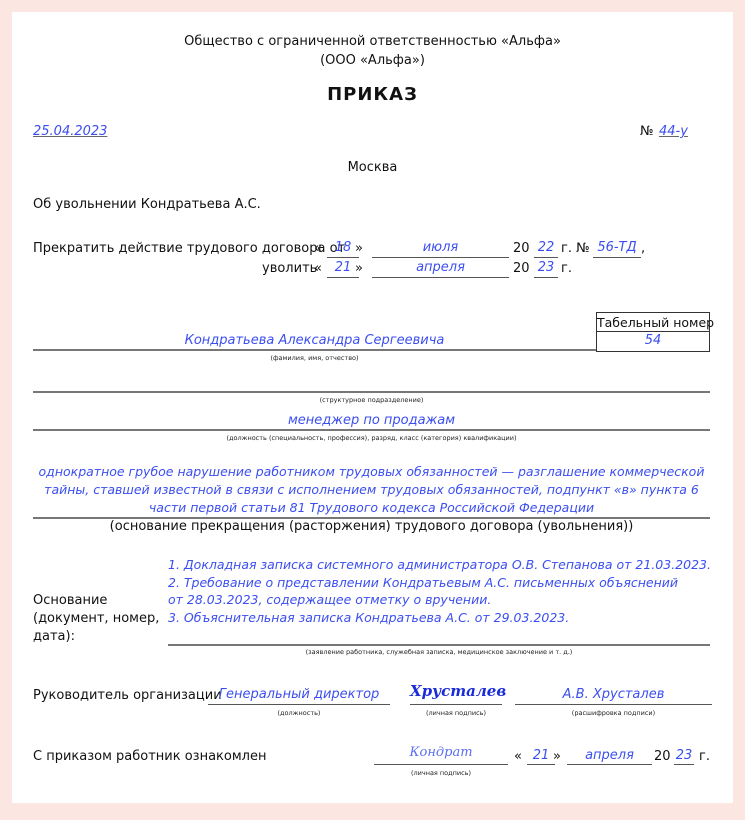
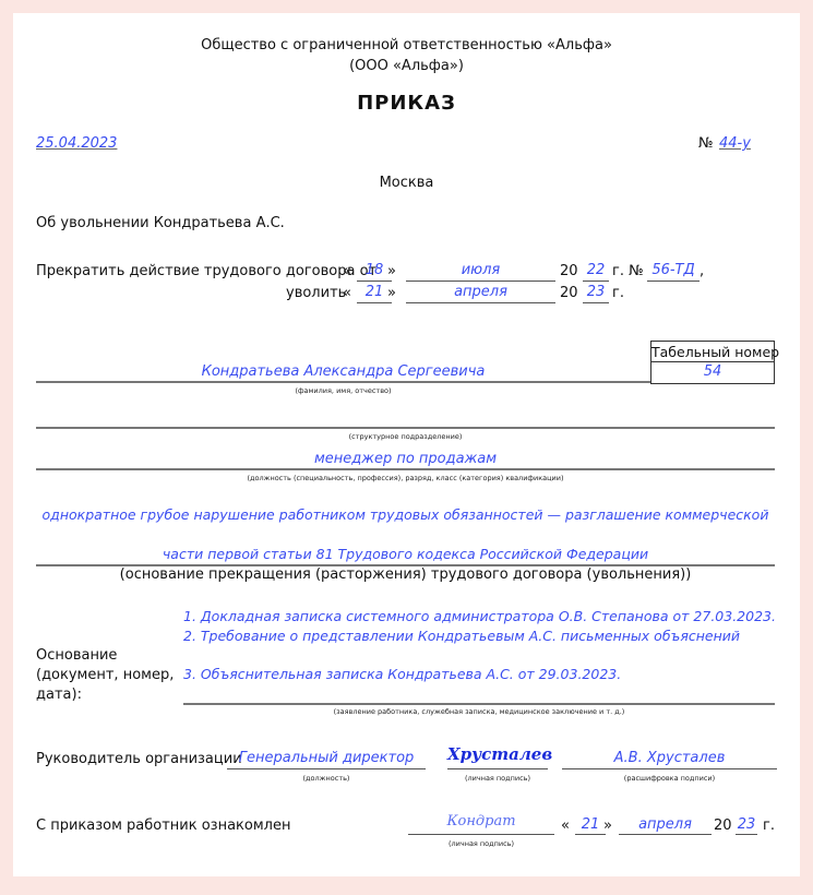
  Общество с ограниченной ответственностью «Альфа»
  (ООО «Альфа»)
  ПРИКАЗ
  25.04.2023
  №
  44-у
  Москва
  Об увольнении Кондратьева А.С.
  Прекратить действие трудового договора от
  «
  18
  »
  июля
  20
  22
  г. №
  56-ТД
  ,
  уволить
  «
  21
  »
  апреля
  20
  23
  г.
  Табельный номер
  54
  Кондратьева Александра Сергеевича
  (фамилия, имя, отчество)
  (структурное подразделение)
  менеджер по продажам
  (должность (специальность, профессия), разряд, класс (категория) квалификации)
  однократное грубое нарушение работником трудовых обязанностей — разглашение коммерческой
- тайны, ставшей известной в связи с исполнением трудовых обязанностей, подпункт «в» пункта 6
  части первой статьи 81 Трудового кодекса Российской Федерации
  (основание прекращения (расторжения) трудового договора (увольнения))
  Основание
  (документ, номер,
  дата):
- 1. Докладная записка системного администратора О.В. Степанова от 21.03.2023.
+ 1. Докладная записка системного администратора О.В. Степанова от 27.03.2023.
  2. Требование о представлении Кондратьевым А.С. письменных объяснений
- от 28.03.2023, содержащее отметку о вручении.
  3. Объяснительная записка Кондратьева А.С. от 29.03.2023.
  (заявление работника, служебная записка, медицинское заключение и т. д.)
  Руководитель организации
  Генеральный директор
  (должность)
  Хрусталев
  (личная подпись)
  А.В. Хрусталев
  (расшифровка подписи)
  С приказом работник ознакомлен
  Кондрат
  (личная подпись)
  «
  21
  »
  апреля
  20
  23
  г.
